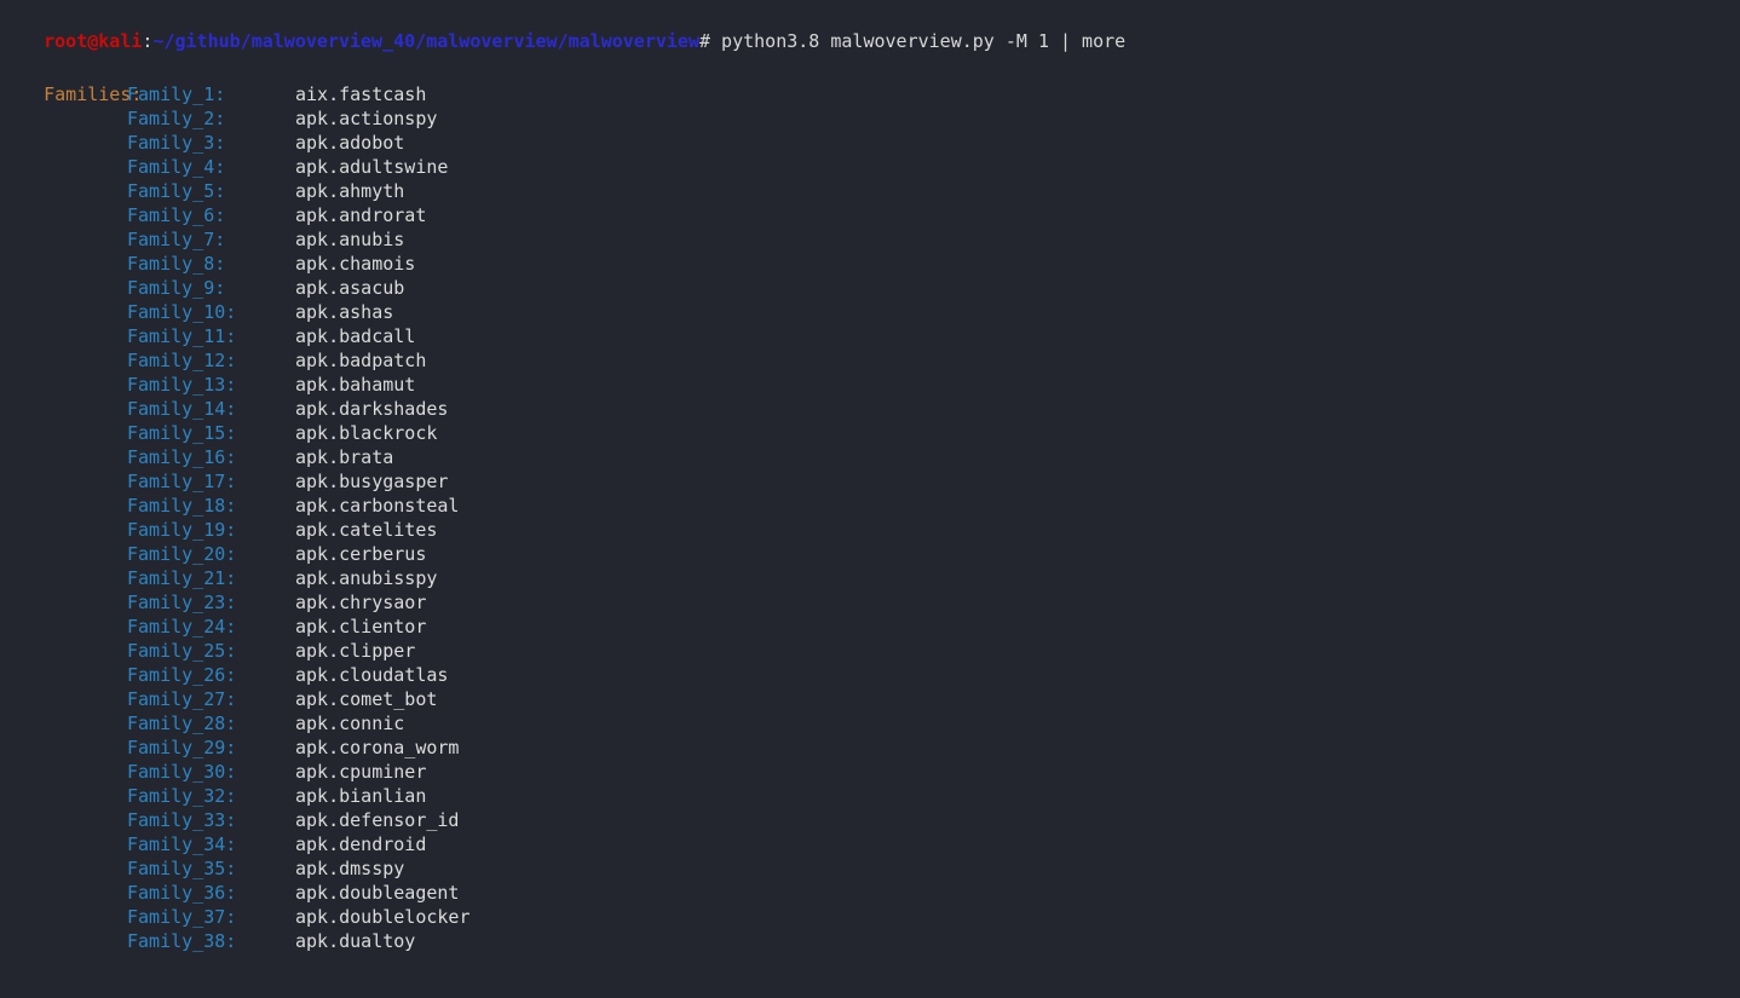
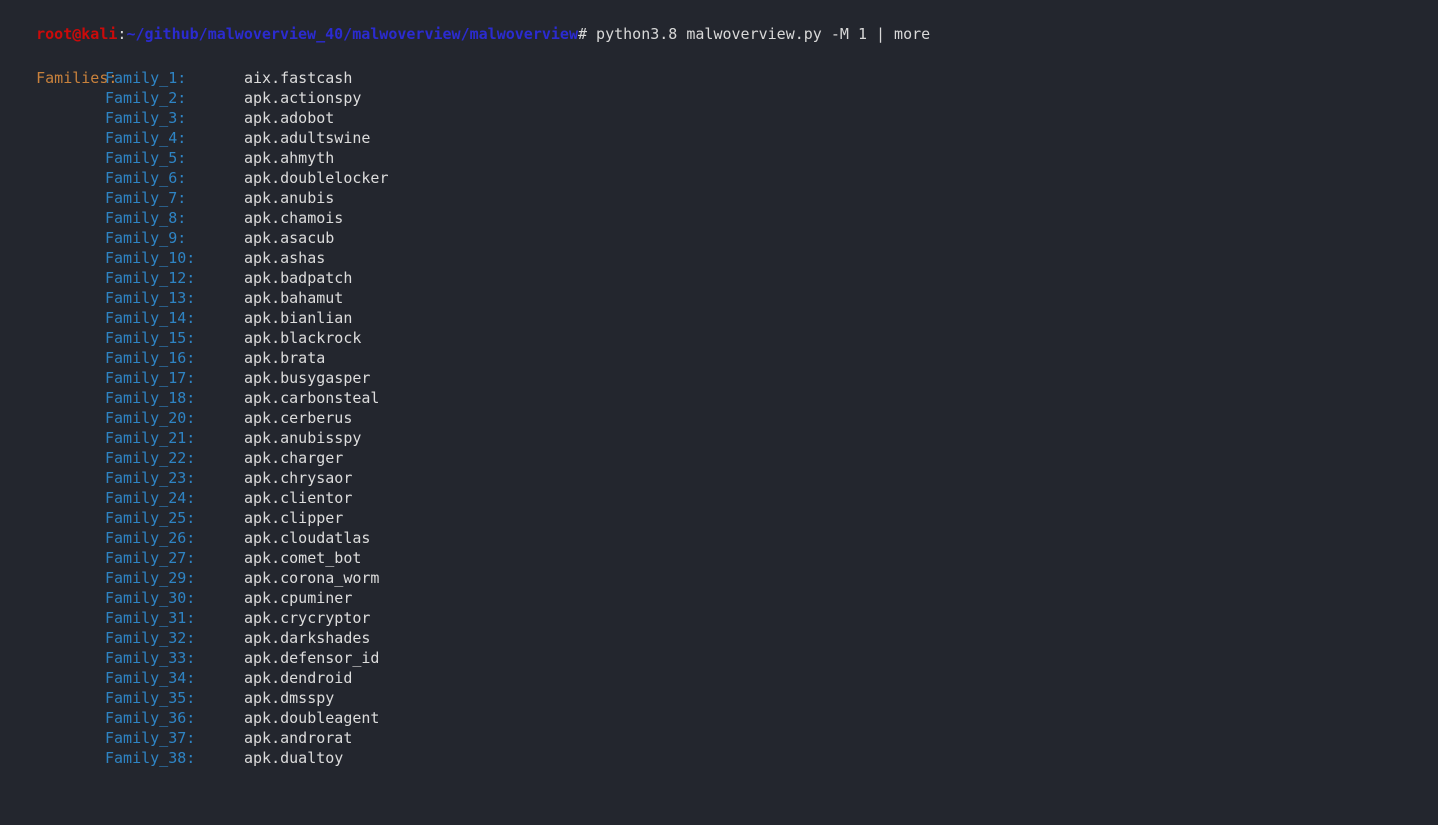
  root@kali:~/github/malwoverview_40/malwoverview/malwoverview# python3.8 malwoverview.py -M 1 | more
  Families:
  Family_1: aix.fastcash
  Family_2: apk.actionspy
  Family_3: apk.adobot
  Family_4: apk.adultswine
  Family_5: apk.ahmyth
- Family_6: apk.androrat
+ Family_6: apk.doublelocker
  Family_7: apk.anubis
  Family_8: apk.chamois
  Family_9: apk.asacub
  Family_10: apk.ashas
- Family_11: apk.badcall
  Family_12: apk.badpatch
  Family_13: apk.bahamut
- Family_14: apk.darkshades
+ Family_14: apk.bianlian
  Family_15: apk.blackrock
  Family_16: apk.brata
  Family_17: apk.busygasper
  Family_18: apk.carbonsteal
- Family_19: apk.catelites
  Family_20: apk.cerberus
  Family_21: apk.anubisspy
+ Family_22: apk.charger
  Family_23: apk.chrysaor
  Family_24: apk.clientor
  Family_25: apk.clipper
  Family_26: apk.cloudatlas
  Family_27: apk.comet_bot
- Family_28: apk.connic
  Family_29: apk.corona_worm
  Family_30: apk.cpuminer
+ Family_31: apk.crycryptor
- Family_32: apk.bianlian
+ Family_32: apk.darkshades
  Family_33: apk.defensor_id
  Family_34: apk.dendroid
  Family_35: apk.dmsspy
  Family_36: apk.doubleagent
- Family_37: apk.doublelocker
+ Family_37: apk.androrat
  Family_38: apk.dualtoy
